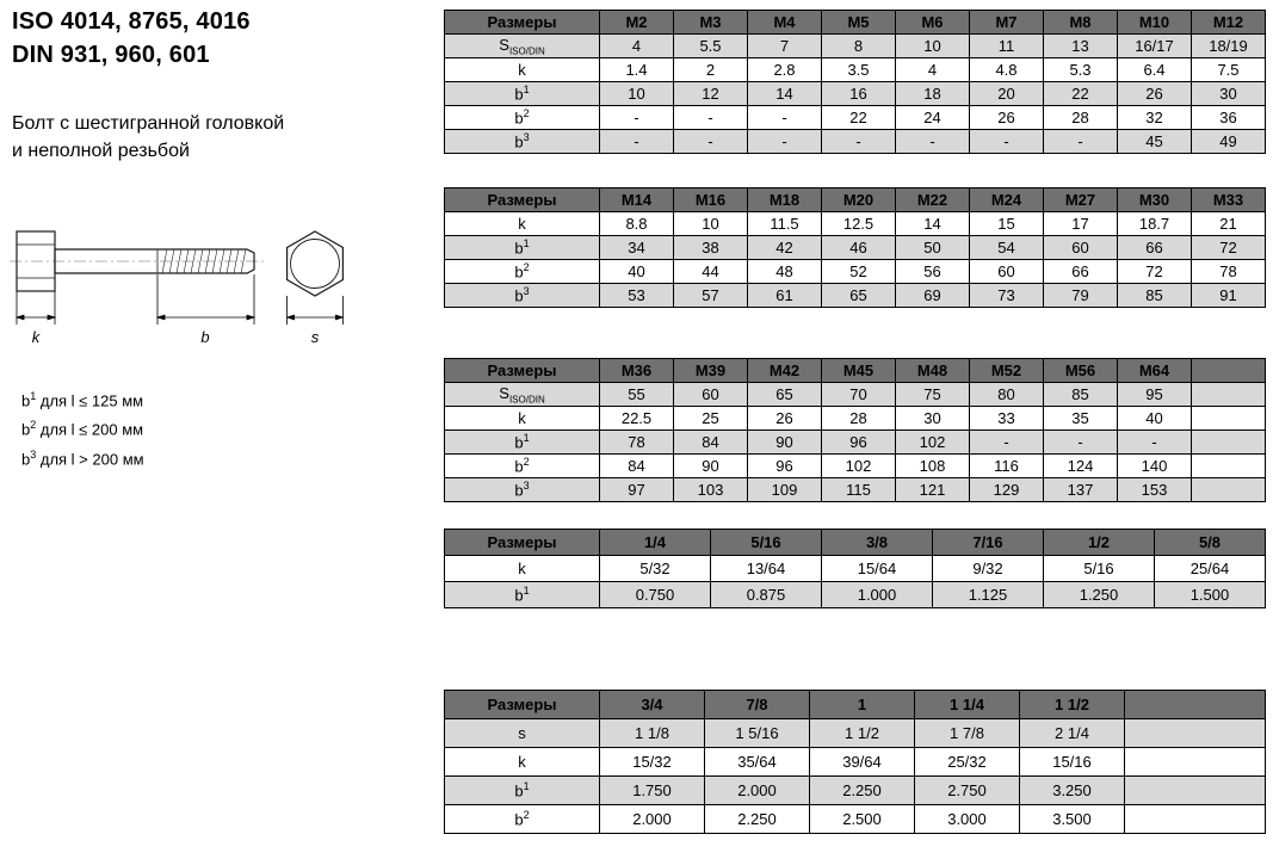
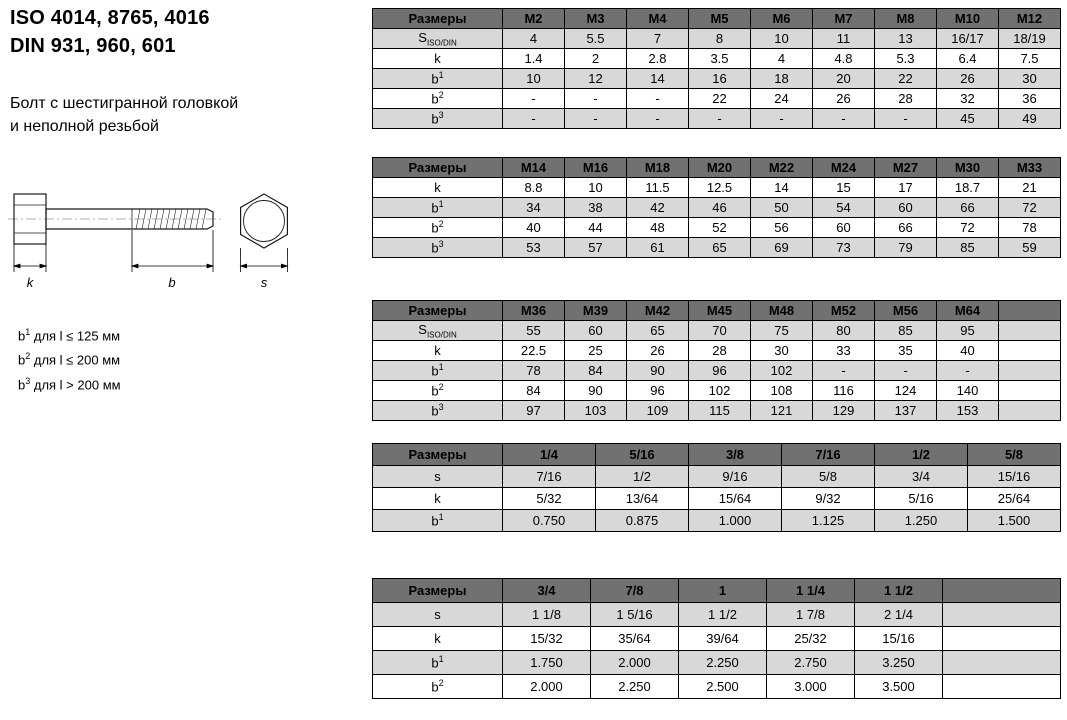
  ISO 4014, 8765, 4016
  DIN 931, 960, 601
  Болт с шестигранной головкой
  и неполной резьбой
  k
  b
  s
  b1 для l ≤ 125 мм
  b2 для l ≤ 200 мм
  b3 для l > 200 мм
  Размеры	M2	M3	M4	M5	M6	M7	M8	M10	M12
  SISO/DIN	4	5.5	7	8	10	11	13	16/17	18/19
  k	1.4	2	2.8	3.5	4	4.8	5.3	6.4	7.5
  b1	10	12	14	16	18	20	22	26	30
  b2	-	-	-	22	24	26	28	32	36
  b3	-	-	-	-	-	-	-	45	49
  Размеры	M14	M16	M18	M20	M22	M24	M27	M30	M33
  k	8.8	10	11.5	12.5	14	15	17	18.7	21
  b1	34	38	42	46	50	54	60	66	72
  b2	40	44	48	52	56	60	66	72	78
- b3	53	57	61	65	69	73	79	85	91
+ b3	53	57	61	65	69	73	79	85	59
  Размеры	M36	M39	M42	M45	M48	M52	M56	M64
  SISO/DIN	55	60	65	70	75	80	85	95
  k	22.5	25	26	28	30	33	35	40
  b1	78	84	90	96	102	-	-	-
  b2	84	90	96	102	108	116	124	140
  b3	97	103	109	115	121	129	137	153
  Размеры	1/4	5/16	3/8	7/16	1/2	5/8
+ s	7/16	1/2	9/16	5/8	3/4	15/16
  k	5/32	13/64	15/64	9/32	5/16	25/64
  b1	0.750	0.875	1.000	1.125	1.250	1.500
  Размеры	3/4	7/8	1	1 1/4	1 1/2
  s	1 1/8	1 5/16	1 1/2	1 7/8	2 1/4
  k	15/32	35/64	39/64	25/32	15/16
  b1	1.750	2.000	2.250	2.750	3.250
  b2	2.000	2.250	2.500	3.000	3.500
